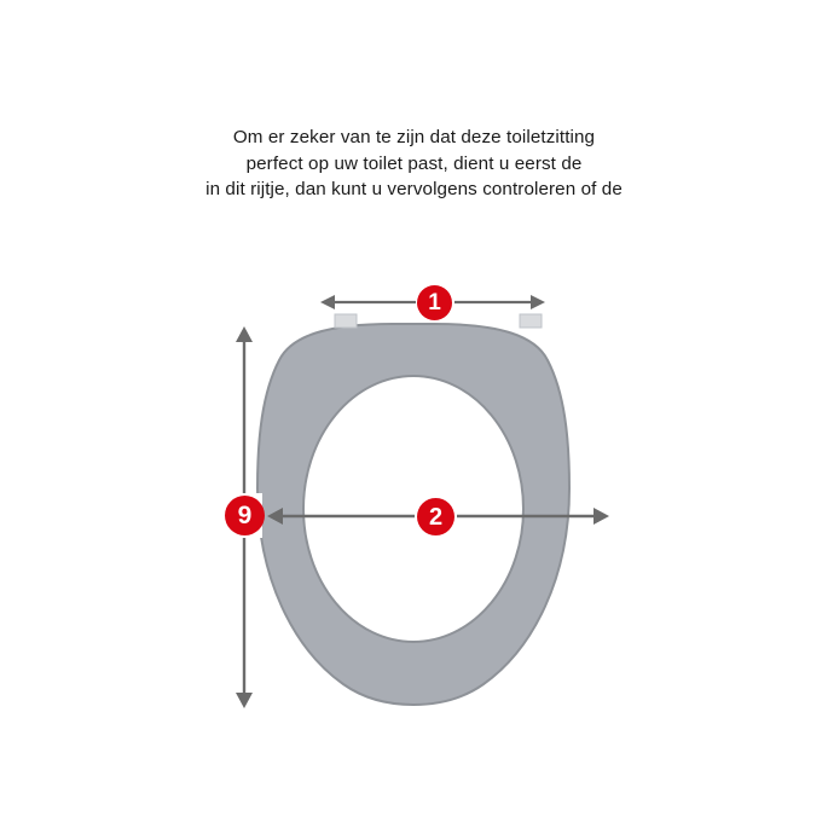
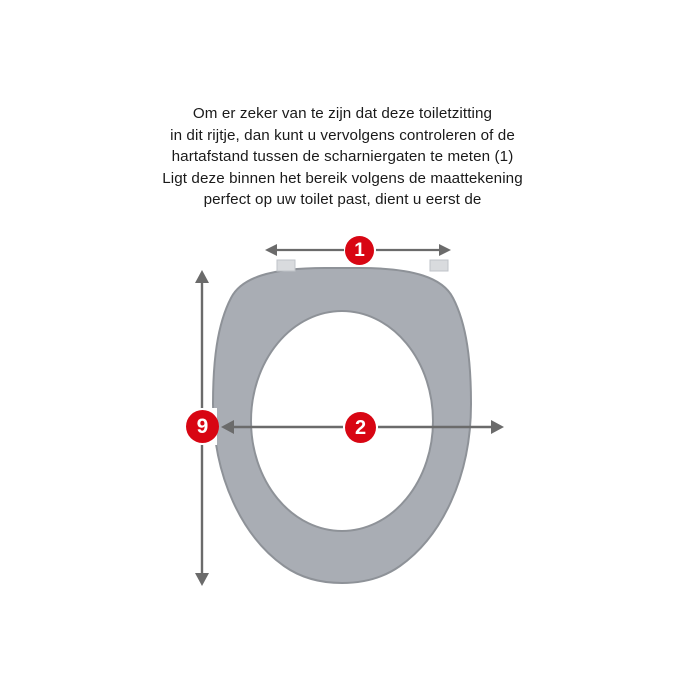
  Om er zeker van te zijn dat deze toiletzitting
- perfect op uw toilet past, dient u eerst de
+ in dit rijtje, dan kunt u vervolgens controleren of de
+ hartafstand tussen de scharniergaten te meten (1)
+ Ligt deze binnen het bereik volgens de maattekening
- in dit rijtje, dan kunt u vervolgens controleren of de
+ perfect op uw toilet past, dient u eerst de
  1
  2
  9
